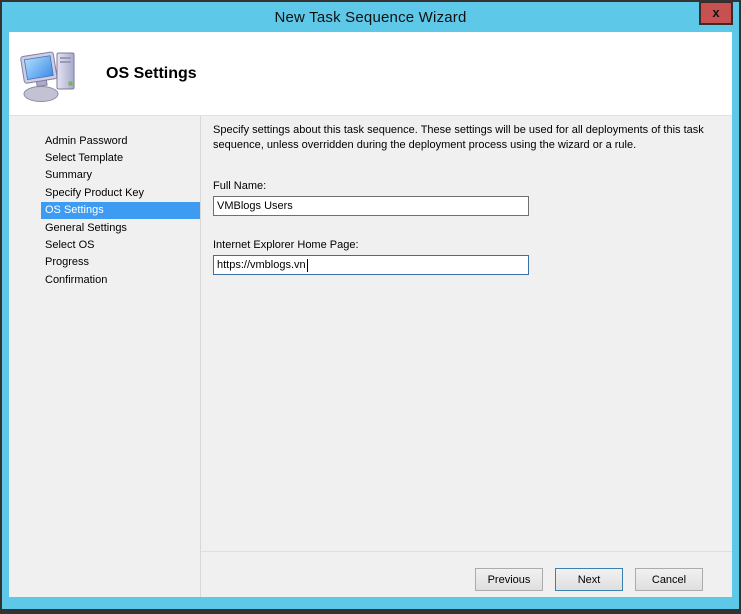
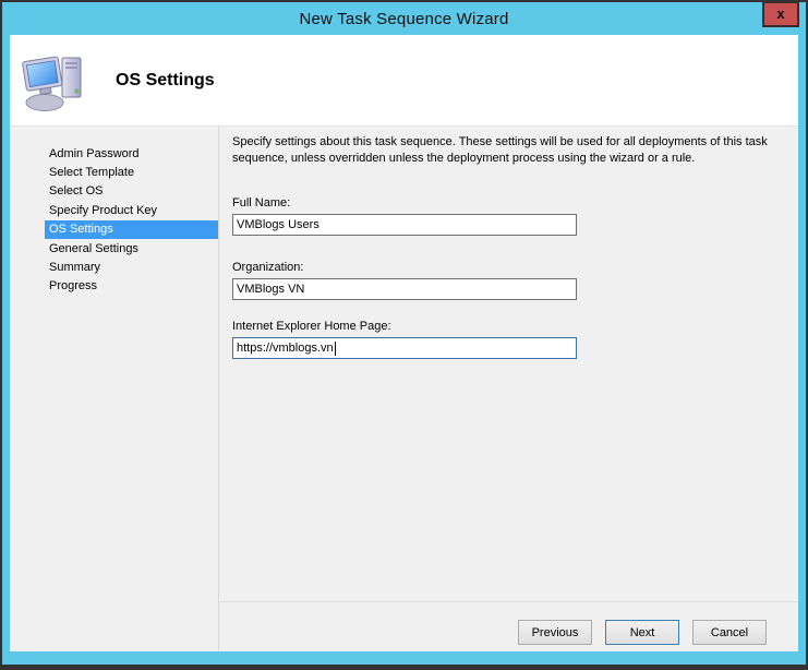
  New Task Sequence Wizard
  x
  OS Settings
  Admin Password
  Select Template
- Summary
+ Select OS
  Specify Product Key
  OS Settings
  General Settings
- Select OS
+ Summary
  Progress
- Confirmation
  Specify settings about this task sequence. These settings will be used for all deployments of this task
- sequence, unless overridden during the deployment process using the wizard or a rule.
+ sequence, unless overridden unless the deployment process using the wizard or a rule.
  Full Name:
  VMBlogs Users
+ Organization:
+ VMBlogs VN
  Internet Explorer Home Page:
  https://vmblogs.vn
  Previous
  Next
  Cancel
